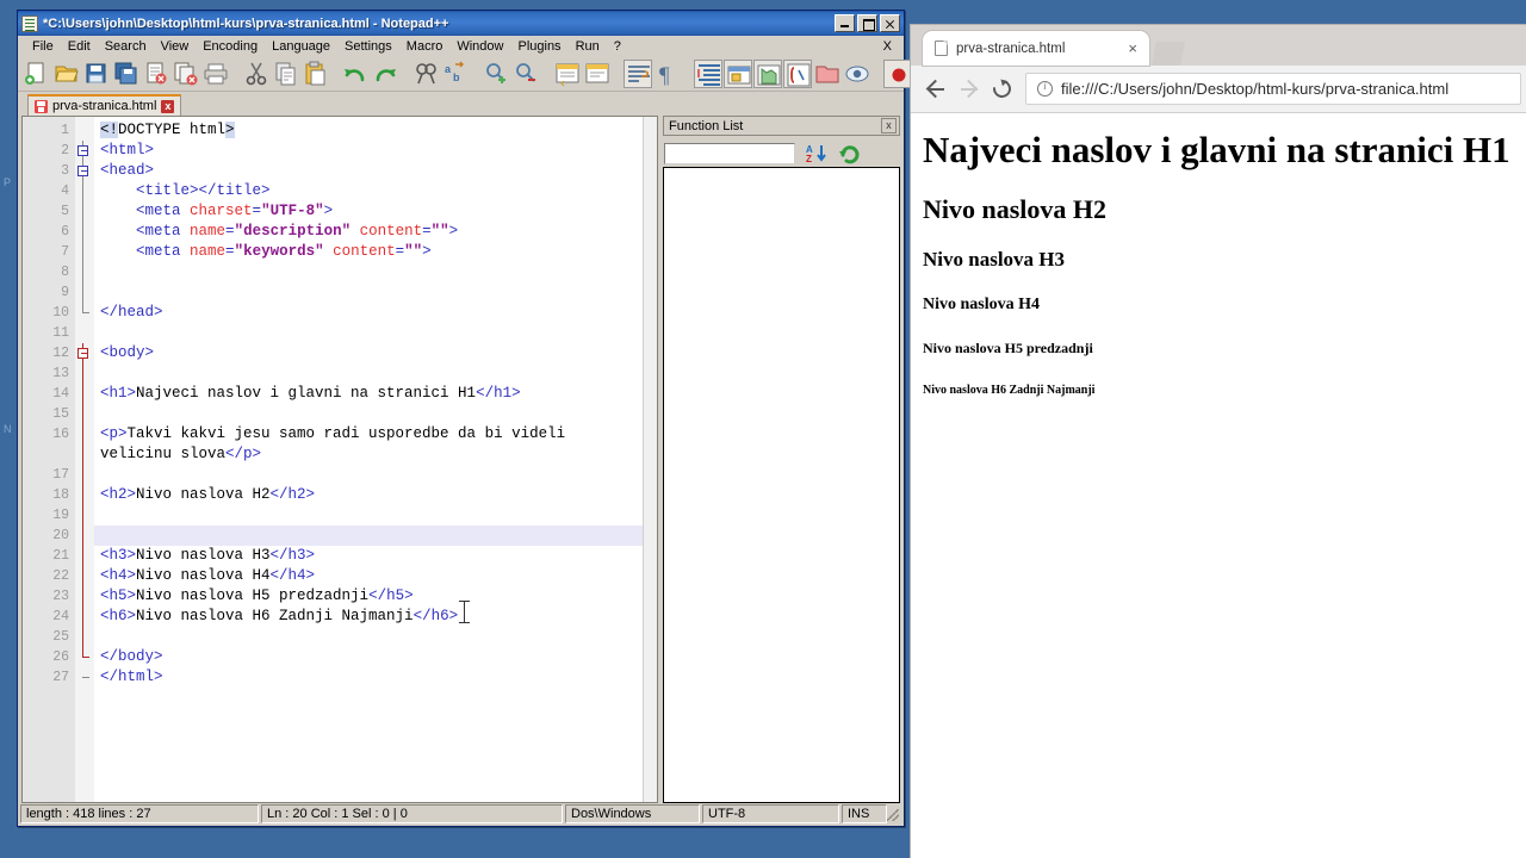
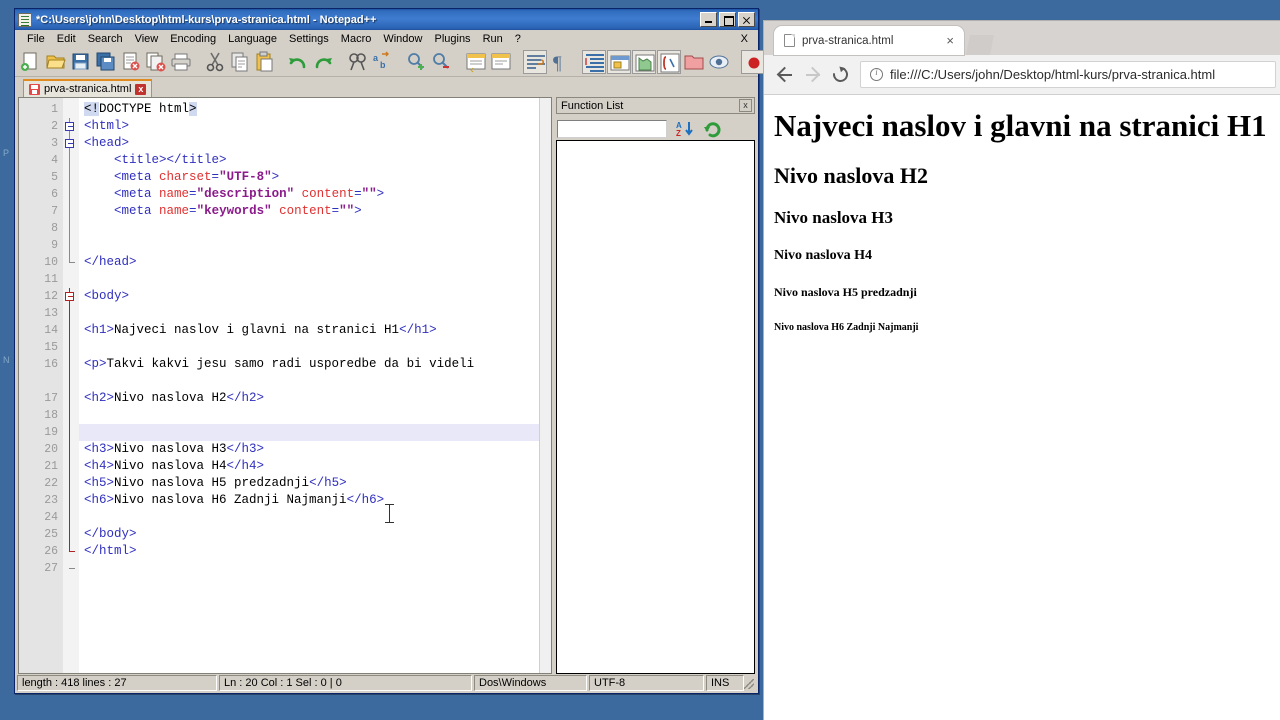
  P
  N
  *C:\Users\john\Desktop\html-kurs\prva-stranica.html - Notepad++
  File
  Edit
  Search
  View
  Encoding
  Language
  Settings
  Macro
  Window
  Plugins
  Run
  ?
  X
  a
  b
  ¶
  prva-stranica.html
  x
  1
  2
  3
  4
  5
  6
  7
  8
  9
  10
  11
  12
  13
  14
  15
  16
  17
  18
  19
  20
  21
  22
  23
  24
  25
  26
  27
  <!DOCTYPE html>
  <html>
  <head>
  <title></title>
  <meta charset="UTF-8">
  <meta name="description" content="">
  <meta name="keywords" content="">
  </head>
  <body>
  <h1>Najveci naslov i glavni na stranici H1</h1>
  <p>Takvi kakvi jesu samo radi usporedbe da bi videli
- velicinu slova</p>
  <h2>Nivo naslova H2</h2>
  <h3>Nivo naslova H3</h3>
  <h4>Nivo naslova H4</h4>
  <h5>Nivo naslova H5 predzadnji</h5>
  <h6>Nivo naslova H6 Zadnji Najmanji</h6>
  </body>
  </html>
  Function List
  x
  A
  Z
  length : 418 lines : 27
  Ln : 20 Col : 1 Sel : 0 | 0
  Dos\Windows
  UTF-8
  INS
  prva-stranica.html
  ×
  file:///C:/Users/john/Desktop/html-kurs/prva-stranica.html
  Najveci naslov i glavni na stranici H1
  Nivo naslova H2
  Nivo naslova H3
  Nivo naslova H4
  Nivo naslova H5 predzadnji
  Nivo naslova H6 Zadnji Najmanji
